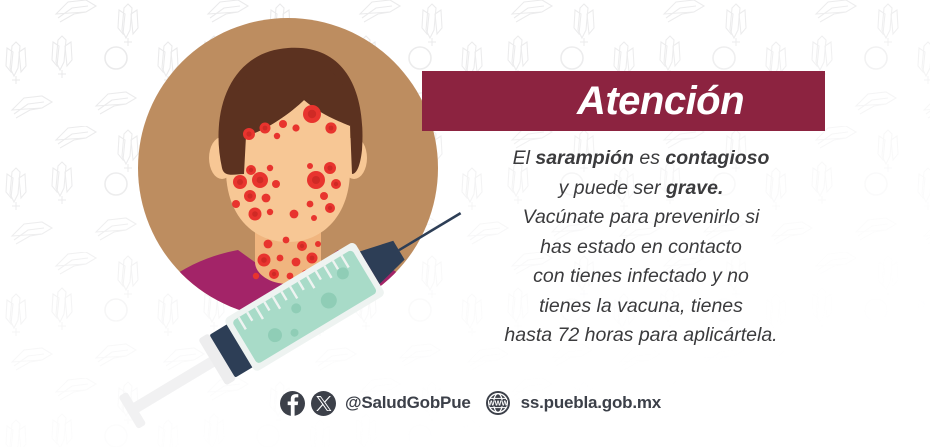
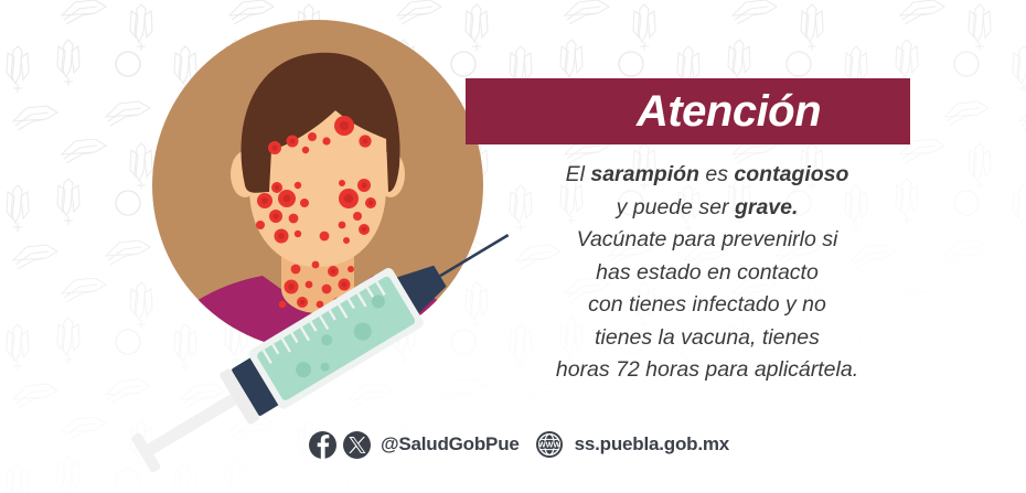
  Atención
  El sarampión es contagioso
  y puede ser grave.
  Vacúnate para prevenirlo si
  has estado en contacto
  con tienes infectado y no
  tienes la vacuna, tienes
- hasta 72 horas para aplicártela.
+ horas 72 horas para aplicártela.
  @SaludGobPue
  WWW
  ss.puebla.gob.mx
